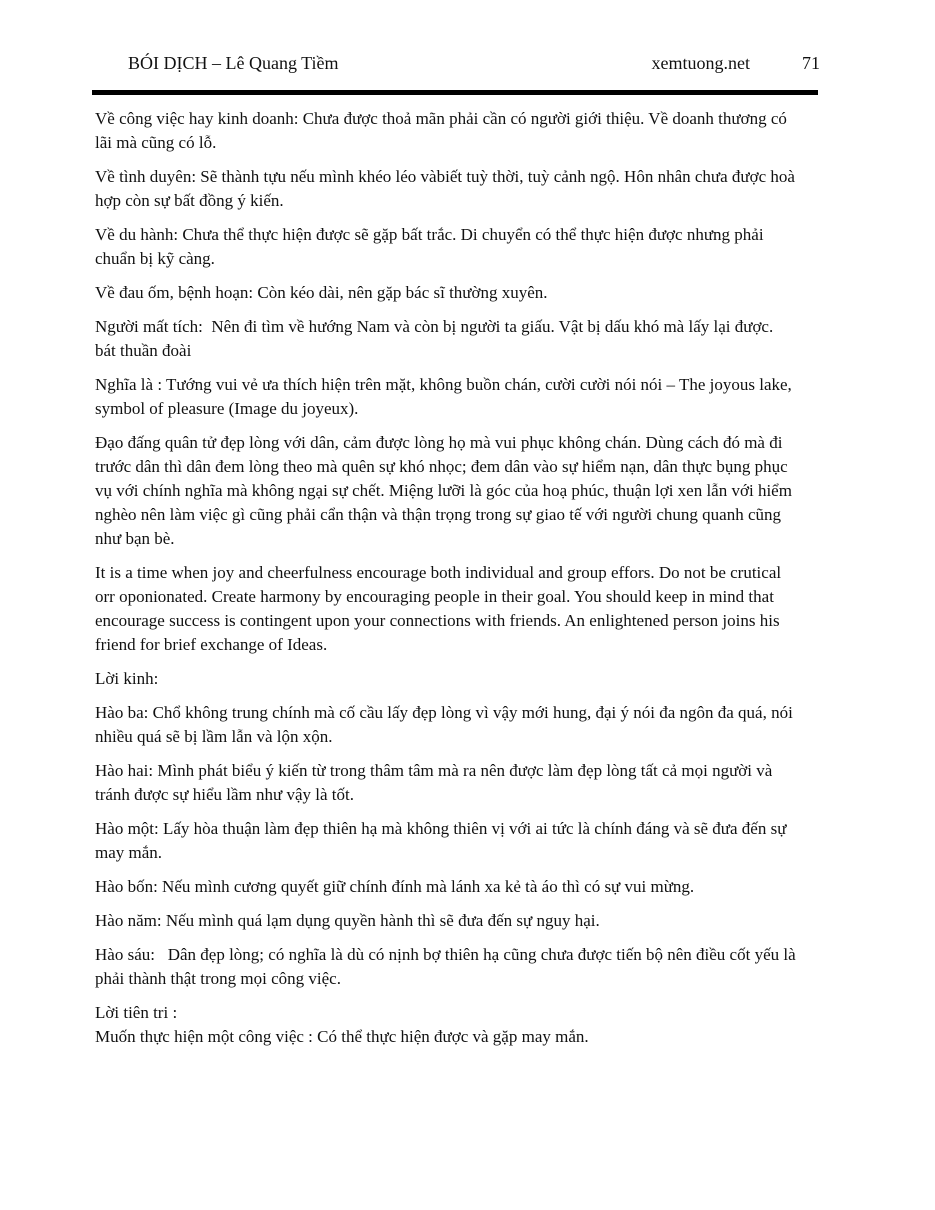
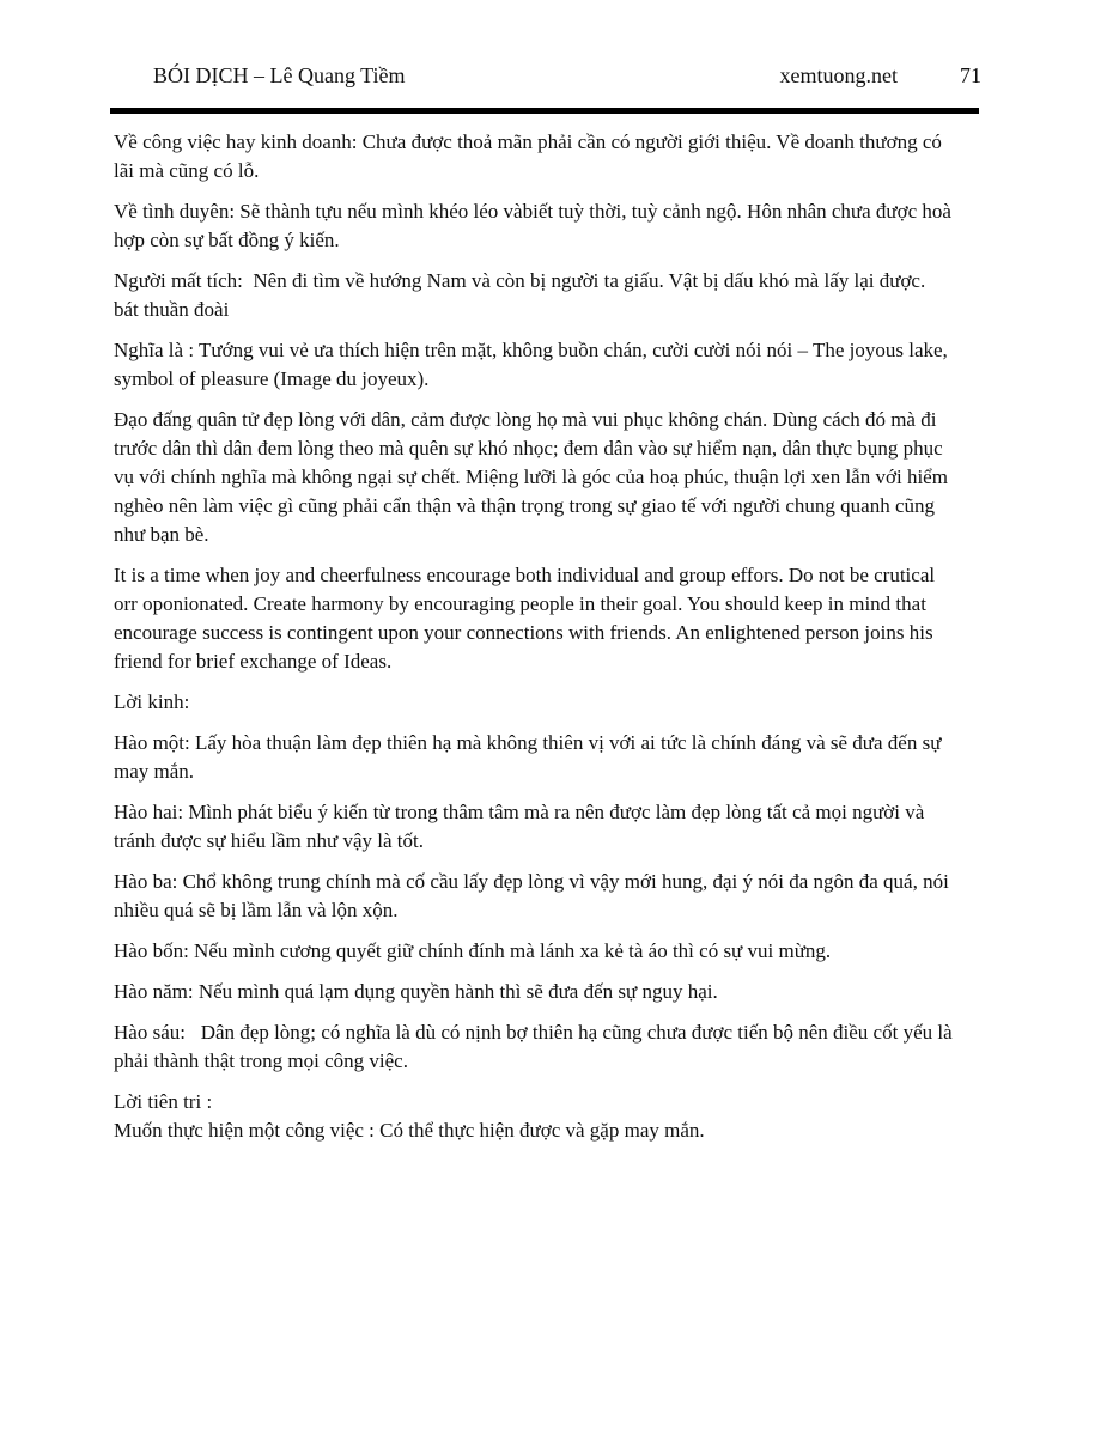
  BÓI DỊCH – Lê Quang Tiềm
  xemtuong.net
  71
  Về công việc hay kinh doanh: Chưa được thoả mãn phải cần có người giới thiệu. Về doanh thương có lãi mà cũng có lỗ.
  Về tình duyên: Sẽ thành tựu nếu mình khéo léo vàbiết tuỳ thời, tuỳ cảnh ngộ. Hôn nhân chưa được hoà hợp còn sự bất đồng ý kiến.
- Về du hành: Chưa thể thực hiện được sẽ gặp bất trắc. Di chuyển có thể thực hiện được nhưng phải chuẩn bị kỹ càng.
- Về đau ốm, bệnh hoạn: Còn kéo dài, nên gặp bác sĩ thường xuyên.
  Người mất tích: Nên đi tìm về hướng Nam và còn bị người ta giấu. Vật bị dấu khó mà lấy lại được.
  bát thuần đoài
  Nghĩa là : Tướng vui vẻ ưa thích hiện trên mặt, không buồn chán, cười cười nói nói – The joyous lake, symbol of pleasure (Image du joyeux).
  Đạo đấng quân tử đẹp lòng với dân, cảm được lòng họ mà vui phục không chán. Dùng cách đó mà đi trước dân thì dân đem lòng theo mà quên sự khó nhọc; đem dân vào sự hiểm nạn, dân thực bụng phục vụ với chính nghĩa mà không ngại sự chết. Miệng lưỡi là góc của hoạ phúc, thuận lợi xen lẫn với hiểm nghèo nên làm việc gì cũng phải cẩn thận và thận trọng trong sự giao tế với người chung quanh cũng như bạn bè.
  It is a time when joy and cheerfulness encourage both individual and group effors. Do not be crutical orr oponionated. Create harmony by encouraging people in their goal. You should keep in mind that encourage success is contingent upon your connections with friends. An enlightened person joins his friend for brief exchange of Ideas.
  Lời kinh:
- Hào ba: Chổ không trung chính mà cố cầu lấy đẹp lòng vì vậy mới hung, đại ý nói đa ngôn đa quá, nói nhiều quá sẽ bị lầm lẫn và lộn xộn.
+ Hào một: Lấy hòa thuận làm đẹp thiên hạ mà không thiên vị với ai tức là chính đáng và sẽ đưa đến sự may mắn.
  Hào hai: Mình phát biểu ý kiến từ trong thâm tâm mà ra nên được làm đẹp lòng tất cả mọi người và tránh được sự hiểu lầm như vậy là tốt.
- Hào một: Lấy hòa thuận làm đẹp thiên hạ mà không thiên vị với ai tức là chính đáng và sẽ đưa đến sự may mắn.
+ Hào ba: Chổ không trung chính mà cố cầu lấy đẹp lòng vì vậy mới hung, đại ý nói đa ngôn đa quá, nói nhiều quá sẽ bị lầm lẫn và lộn xộn.
  Hào bốn: Nếu mình cương quyết giữ chính đính mà lánh xa kẻ tà áo thì có sự vui mừng.
  Hào năm: Nếu mình quá lạm dụng quyền hành thì sẽ đưa đến sự nguy hại.
  Hào sáu: Dân đẹp lòng; có nghĩa là dù có nịnh bợ thiên hạ cũng chưa được tiến bộ nên điều cốt yếu là phải thành thật trong mọi công việc.
  Lời tiên tri :
  Muốn thực hiện một công việc : Có thể thực hiện được và gặp may mắn.
